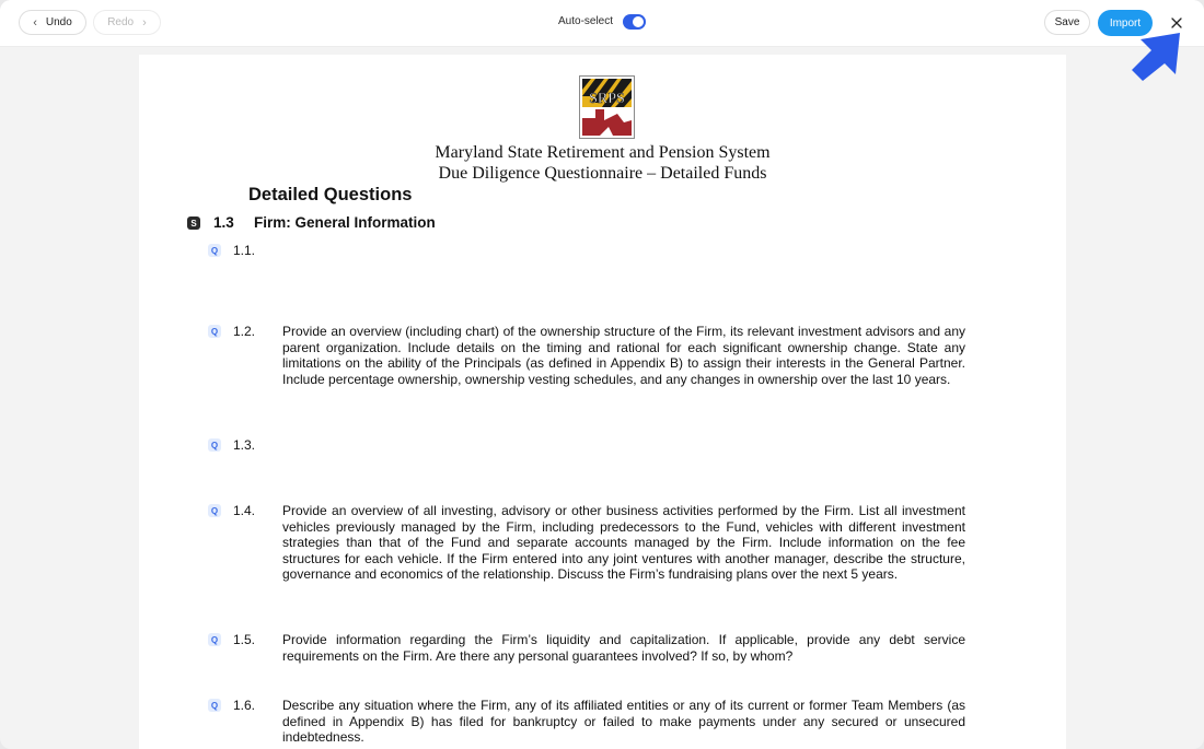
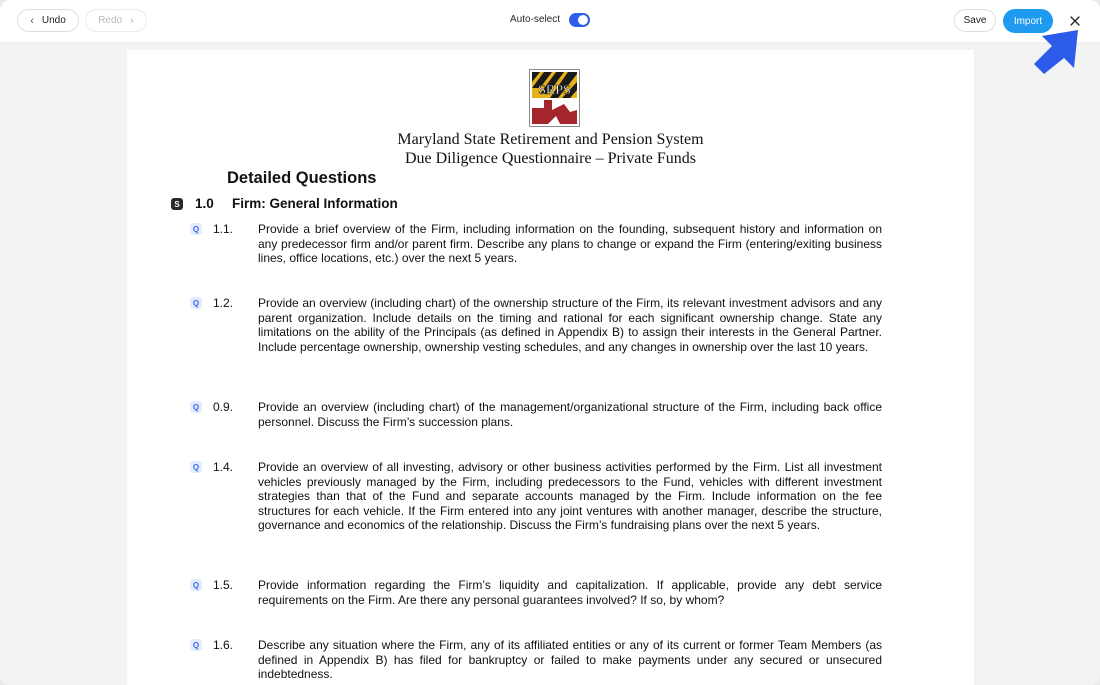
  ‹
  Undo
  Redo
  ›
  Auto-select
  Save
  Import
  SRPS
  Maryland State Retirement and Pension System
- Due Diligence Questionnaire – Detailed Funds
+ Due Diligence Questionnaire – Private Funds
  Detailed Questions
  S
- 1.3
+ 1.0
  Firm: General Information
  Q
  1.1.
+ Provide a brief overview of the Firm, including information on the founding, subsequent history and information on any predecessor firm and/or parent firm. Describe any plans to change or expand the Firm (entering/exiting business lines, office locations, etc.) over the next 5 years.
  Q
  1.2.
  Provide an overview (including chart) of the ownership structure of the Firm, its relevant investment advisors and any parent organization. Include details on the timing and rational for each significant ownership change. State any limitations on the ability of the Principals (as defined in Appendix B) to assign their interests in the General Partner. Include percentage ownership, ownership vesting schedules, and any changes in ownership over the last 10 years.
  Q
- 1.3.
+ 0.9.
+ Provide an overview (including chart) of the management/organizational structure of the Firm, including back office personnel. Discuss the Firm’s succession plans.
  Q
  1.4.
  Provide an overview of all investing, advisory or other business activities performed by the Firm. List all investment vehicles previously managed by the Firm, including predecessors to the Fund, vehicles with different investment strategies than that of the Fund and separate accounts managed by the Firm. Include information on the fee structures for each vehicle. If the Firm entered into any joint ventures with another manager, describe the structure, governance and economics of the relationship. Discuss the Firm’s fundraising plans over the next 5 years.
  Q
  1.5.
  Provide information regarding the Firm’s liquidity and capitalization. If applicable, provide any debt service requirements on the Firm. Are there any personal guarantees involved? If so, by whom?
  Q
  1.6.
  Describe any situation where the Firm, any of its affiliated entities or any of its current or former Team Members (as defined in Appendix B) has filed for bankruptcy or failed to make payments under any secured or unsecured indebtedness.
